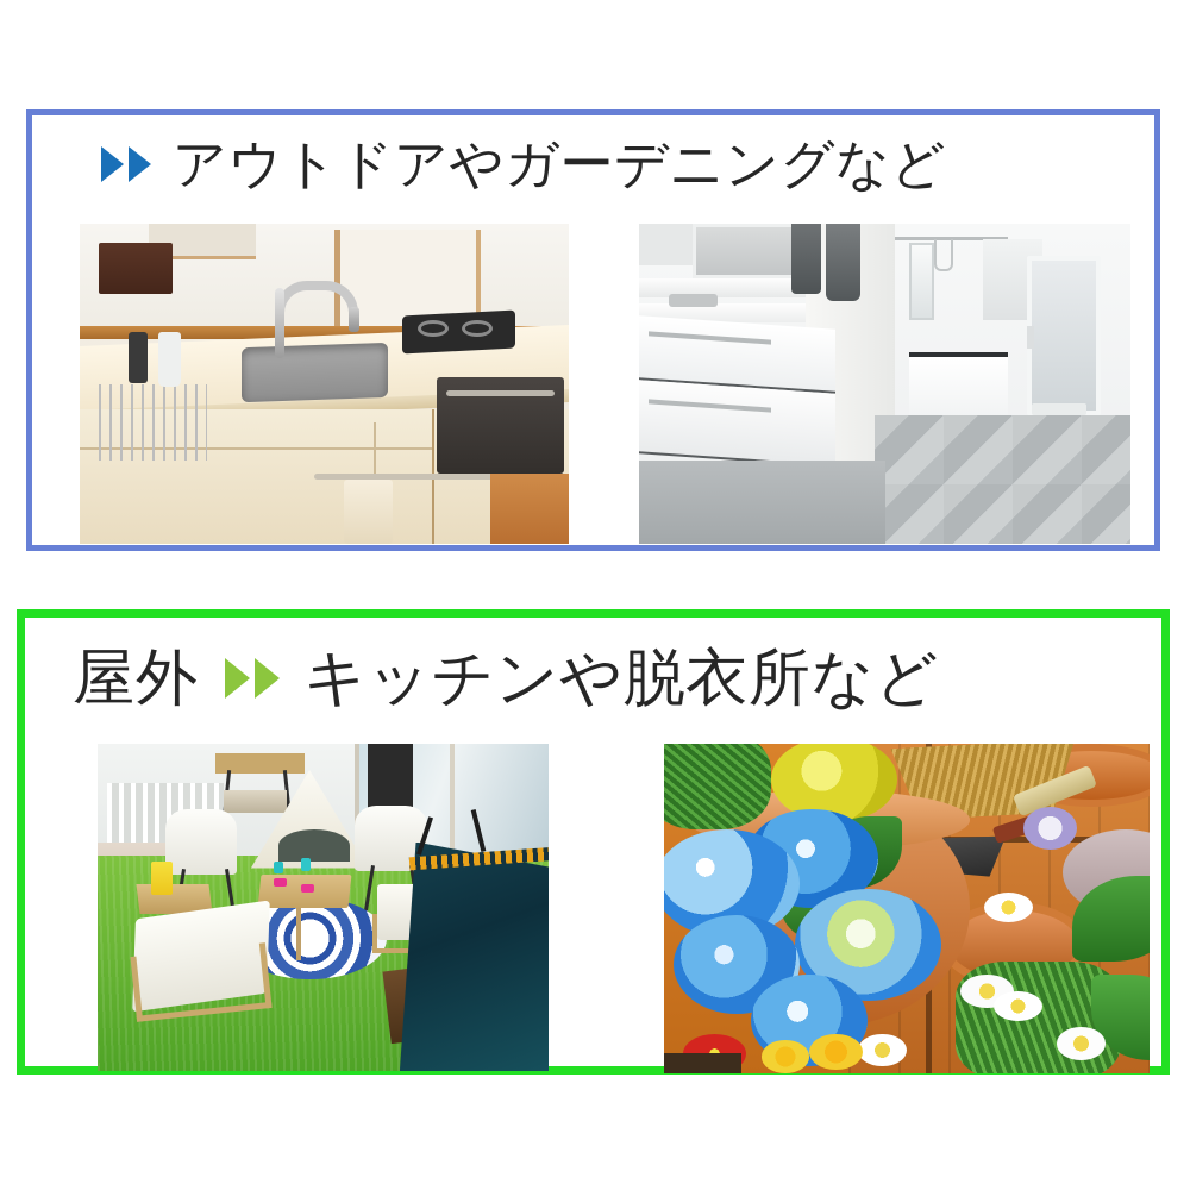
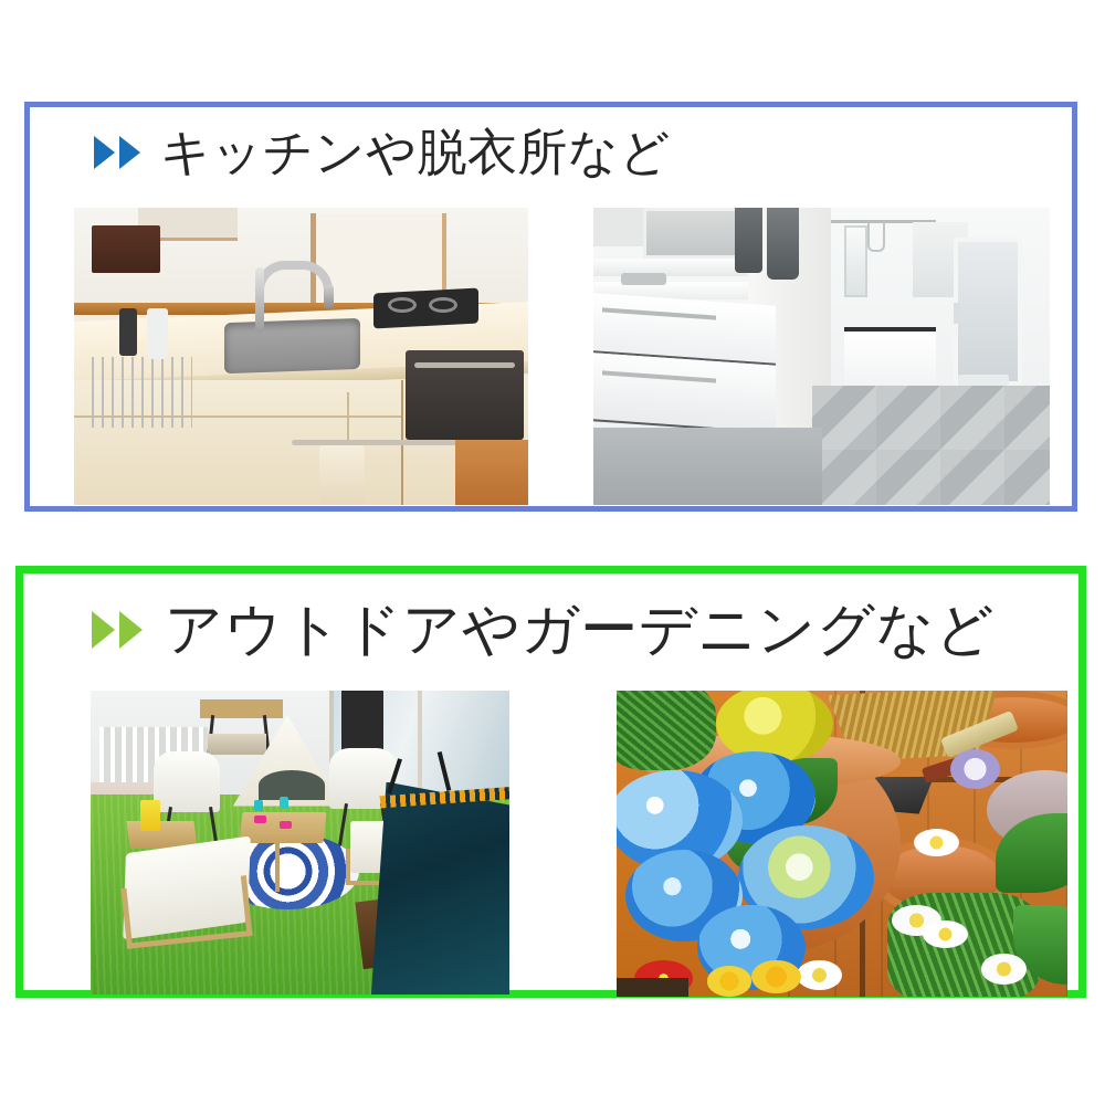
- アウトドアやガーデニングなど
+ キッチンや脱衣所など
- 屋外
- キッチンや脱衣所など
+ アウトドアやガーデニングなど
